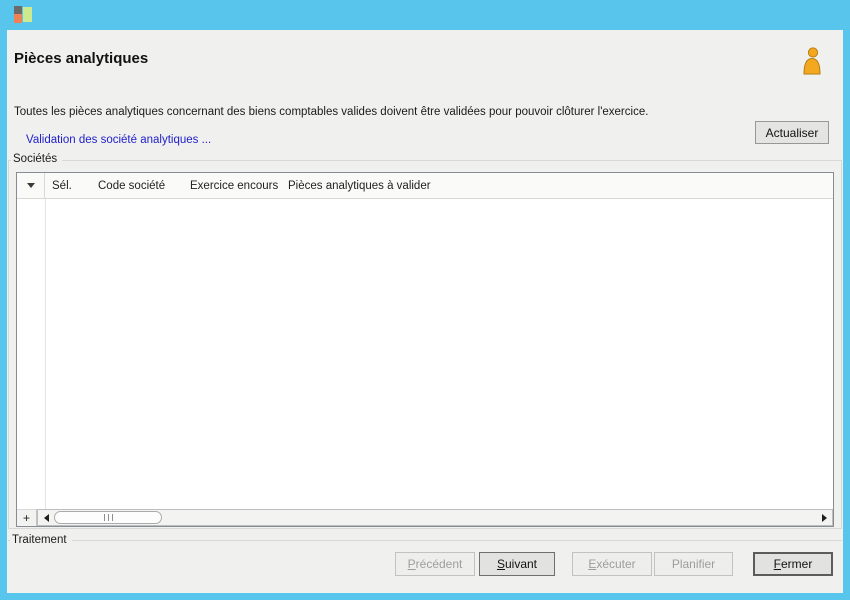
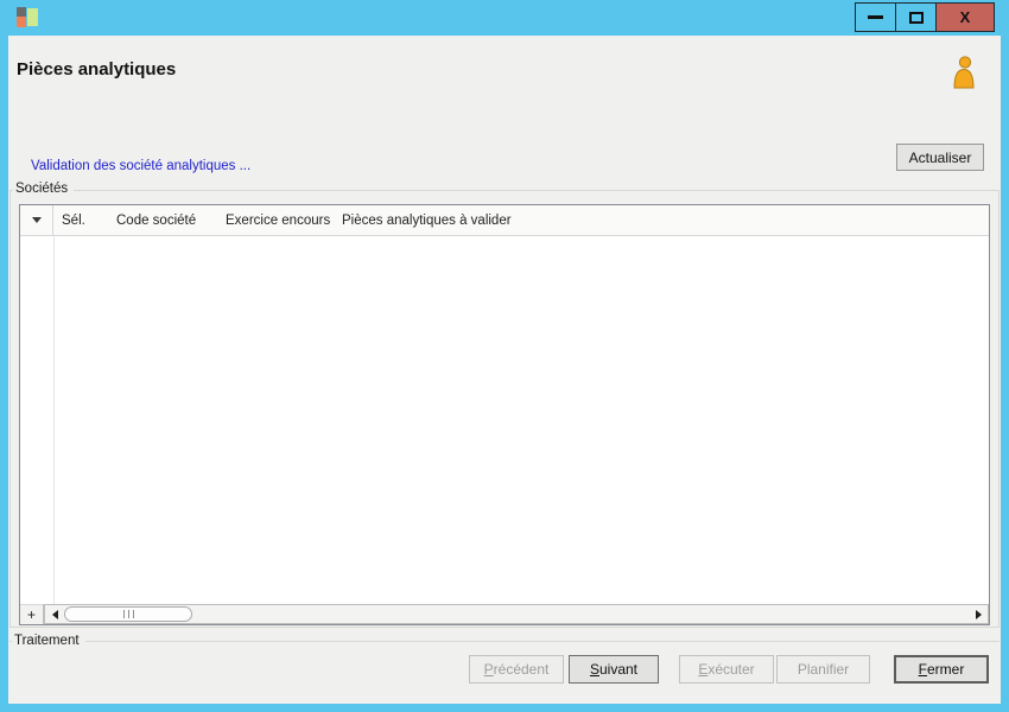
+ X
  Pièces analytiques
- Toutes les pièces analytiques concernant des biens comptables valides doivent être validées pour pouvoir clôturer l'exercice.
  Validation des société analytiques ...
  Actualiser
  Sociétés
  Sél.
  Code société
  Exercice encours
  Pièces analytiques à valider
  +
  Traitement
  Précédent
  Suivant
  Exécuter
  Planifier
  Fermer
